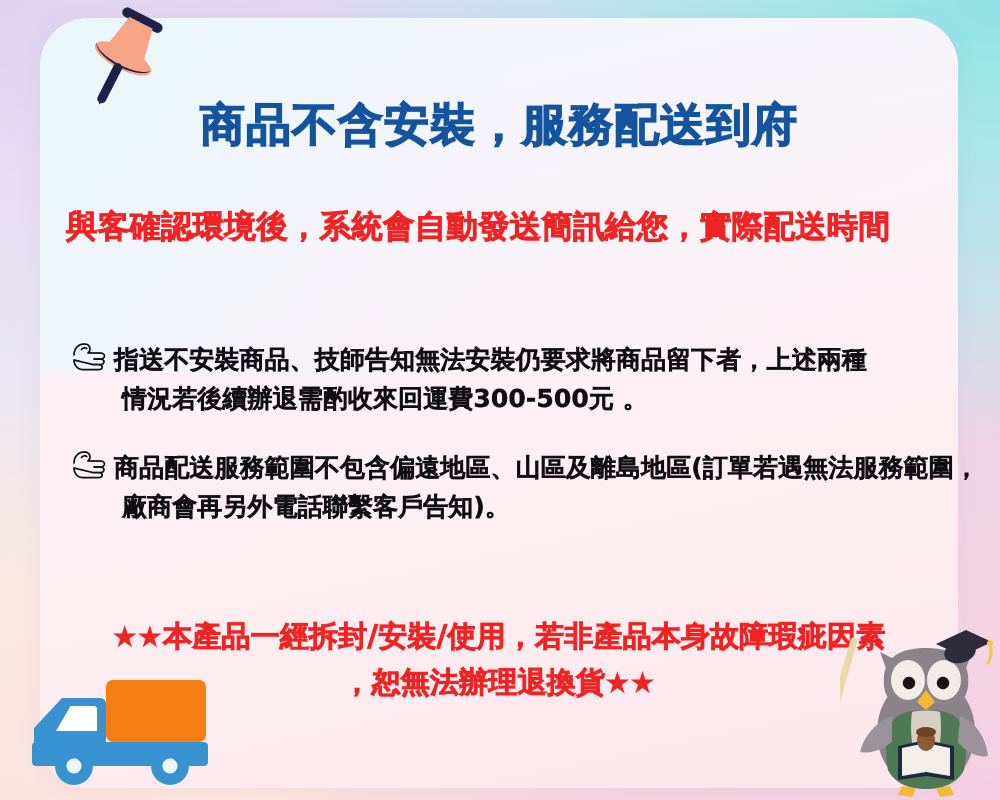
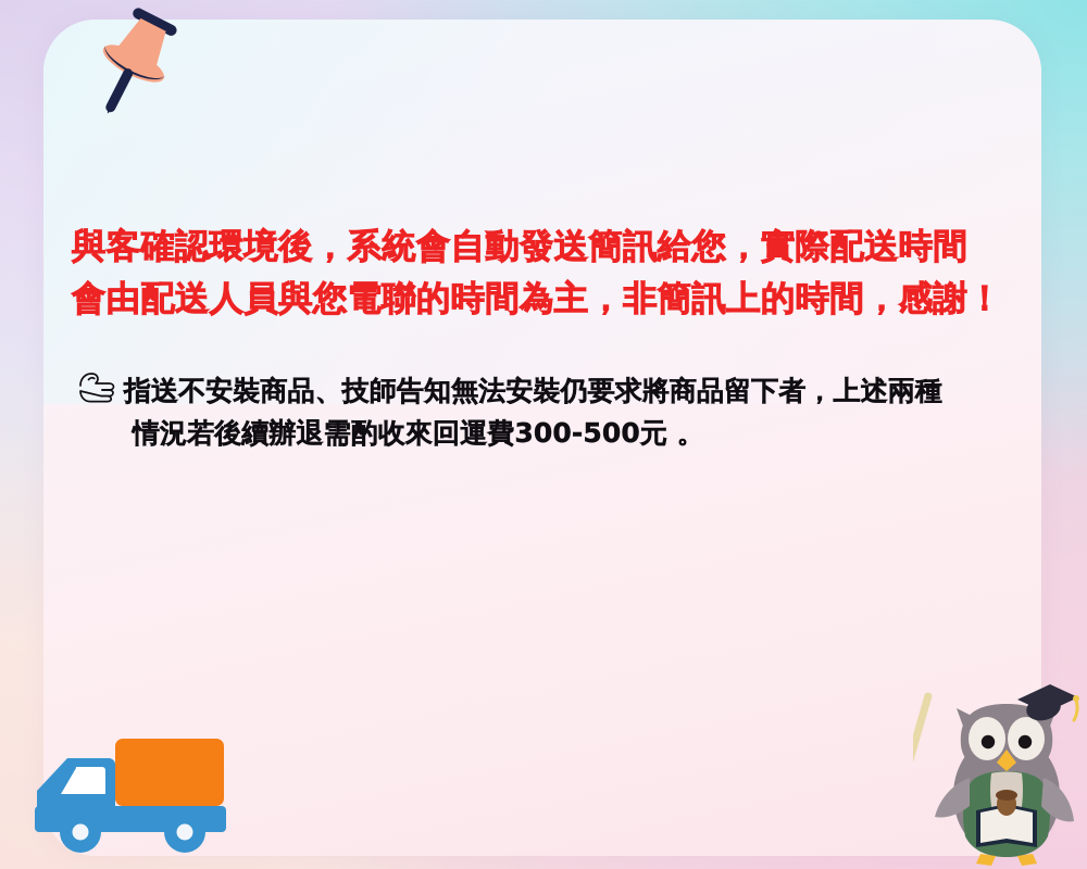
- 商品不含安裝，服務配送到府
  與客確認環境後，系統會自動發送簡訊給您，實際配送時間
+ 會由配送人員與您電聯的時間為主，非簡訊上的時間，感謝！
  指送不安裝商品、技師告知無法安裝仍要求將商品留下者，上述兩種
  情況若後續辦退需酌收來回運費300-500元 。
- 商品配送服務範圍不包含偏遠地區、山區及離島地區(訂單若遇無法服務範圍，
- 廠商會再另外電話聯繫客戶告知)。
- ★★本產品一經拆封/安裝/使用，若非產品本身故障瑕疵因素
- ，恕無法辦理退換貨★★
